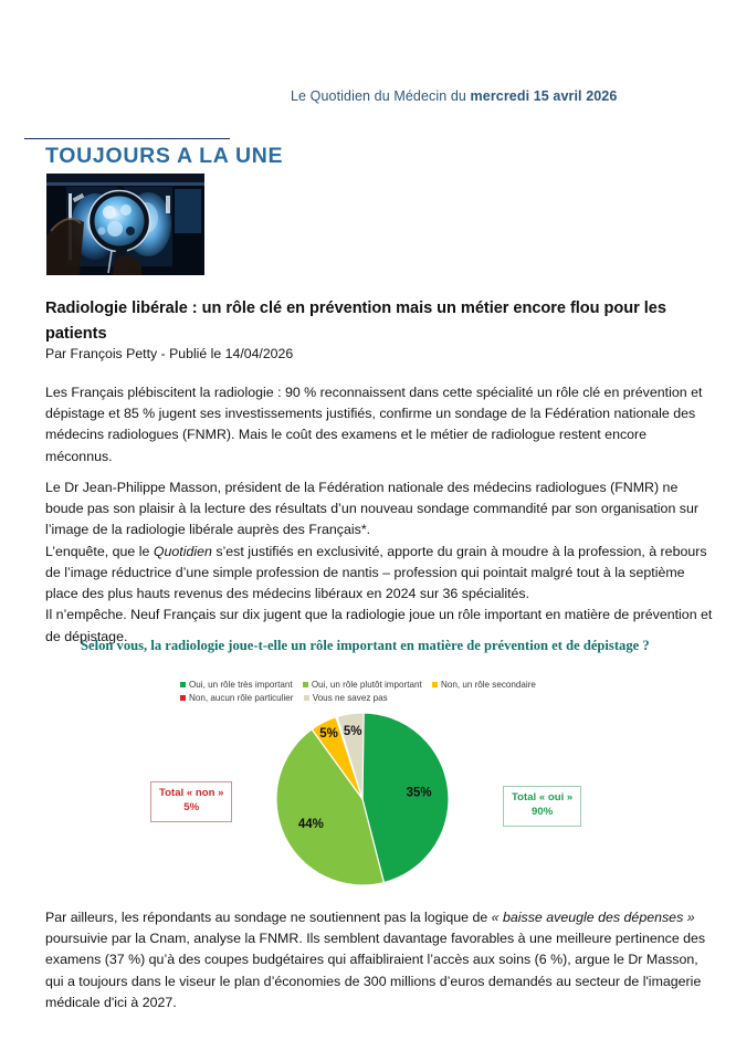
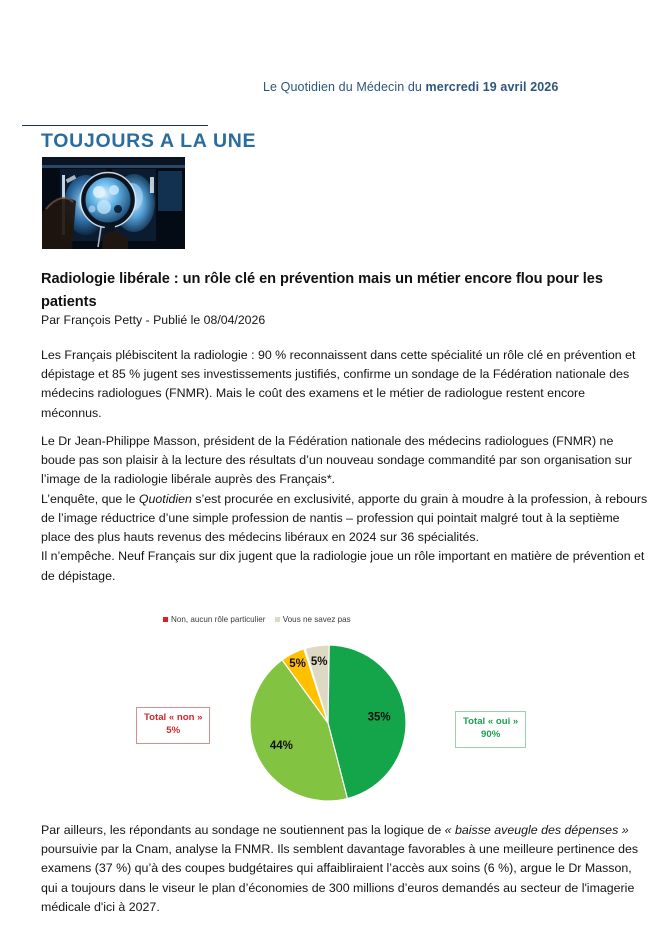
- Le Quotidien du Médecin du mercredi 15 avril 2026
+ Le Quotidien du Médecin du mercredi 19 avril 2026
  TOUJOURS A LA UNE
  Radiologie libérale : un rôle clé en prévention mais un métier encore flou pour les patients
- Par François Petty - Publié le 14/04/2026
+ Par François Petty - Publié le 08/04/2026
  Les Français plébiscitent la radiologie : 90 % reconnaissent dans cette spécialité un rôle clé en prévention et dépistage et 85 % jugent ses investissements justifiés, confirme un sondage de la Fédération nationale des médecins radiologues (FNMR). Mais le coût des examens et le métier de radiologue restent encore méconnus.
  Le Dr Jean-Philippe Masson, président de la Fédération nationale des médecins radiologues (FNMR) ne boude pas son plaisir à la lecture des résultats d’un nouveau sondage commandité par son organisation sur l’image de la radiologie libérale auprès des Français*.
- L’enquête, que le Quotidien s’est justifiés en exclusivité, apporte du grain à moudre à la profession, à rebours de l’image réductrice d’une simple profession de nantis – profession qui pointait malgré tout à la septième place des plus hauts revenus des médecins libéraux en 2024 sur 36 spécialités.
+ L’enquête, que le Quotidien s’est procurée en exclusivité, apporte du grain à moudre à la profession, à rebours de l’image réductrice d’une simple profession de nantis – profession qui pointait malgré tout à la septième place des plus hauts revenus des médecins libéraux en 2024 sur 36 spécialités.
  Il n’empêche. Neuf Français sur dix jugent que la radiologie joue un rôle important en matière de prévention et de dépistage.
- Selon vous, la radiologie joue-t-elle un rôle important en matière de prévention et de dépistage ?
- Oui, un rôle très important Oui, un rôle plutôt important Non, un rôle secondaire
  Non, aucun rôle particulier Vous ne savez pas
  35%
  44%
  5%
  5%
  Total « non »
  5%
  Total « oui »
  90%
  Par ailleurs, les répondants au sondage ne soutiennent pas la logique de « baisse aveugle des dépenses » poursuivie par la Cnam, analyse la FNMR. Ils semblent davantage favorables à une meilleure pertinence des examens (37 %) qu’à des coupes budgétaires qui affaibliraient l’accès aux soins (6 %), argue le Dr Masson, qui a toujours dans le viseur le plan d’économies de 300 millions d’euros demandés au secteur de l'imagerie médicale d'ici à 2027.
